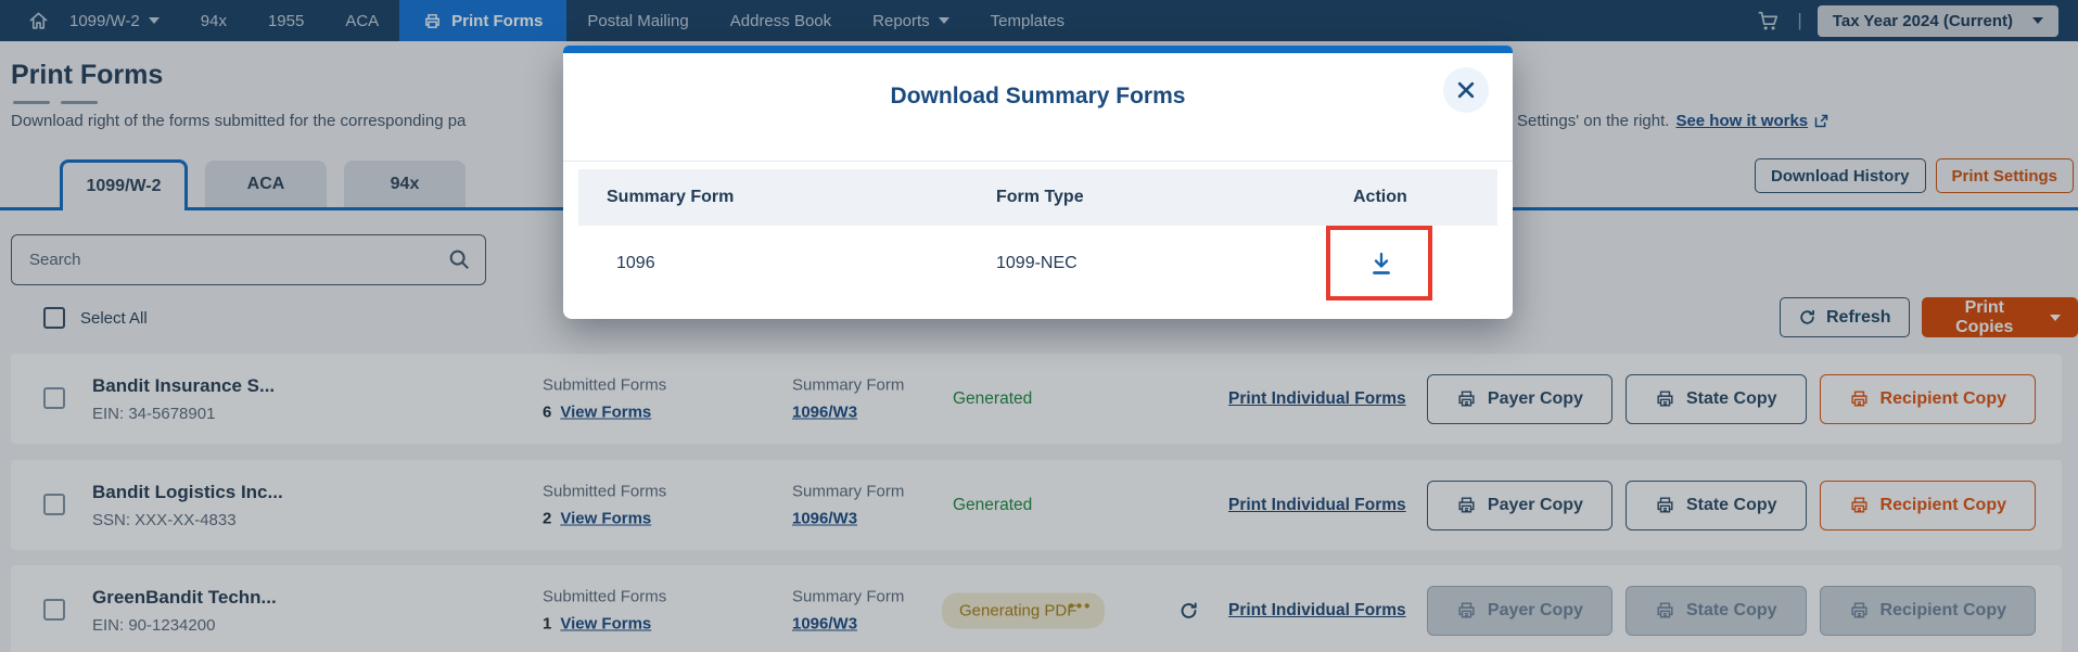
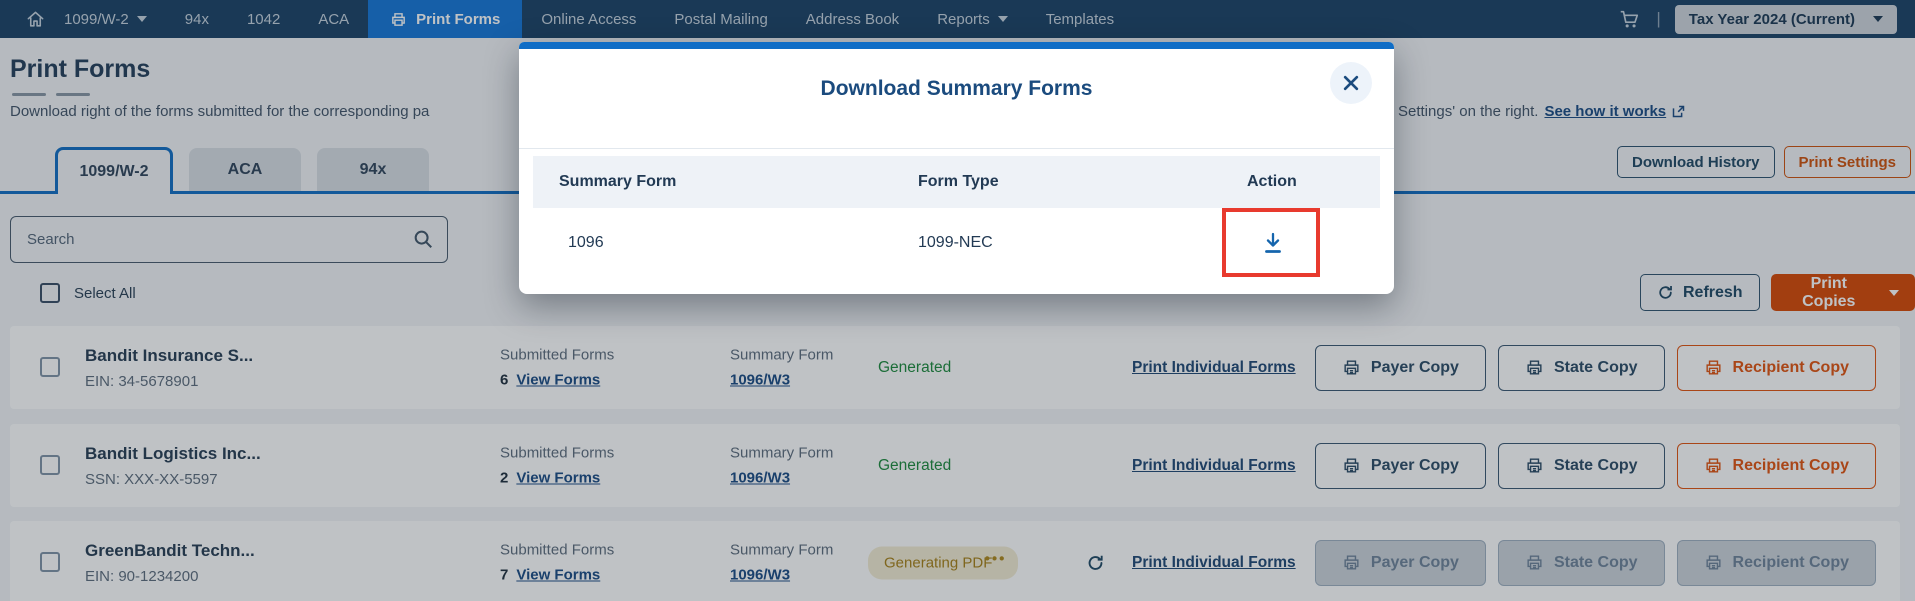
  1099/W-2
  94x
- 1955
+ 1042
  ACA
  Print Forms
+ Online Access
  Postal Mailing
  Address Book
  Reports
  Templates
  |
  Tax Year 2024 (Current)
  Print Forms
  Download right of the forms submitted for the corresponding pa
  Settings' on the right.
  See how it works
  1099/W-2
  ACA
  94x
  Download History
  Print Settings
  Search
  Select All
  Refresh
  Print Copies
  Bandit Insurance S...
  EIN: 34-5678901
  Submitted Forms
  6 View Forms
  Summary Form
  1096/W3
  Generated
  Print Individual Forms
  Payer Copy
  State Copy
  Recipient Copy
  Bandit Logistics Inc...
- SSN: XXX-XX-4833
+ SSN: XXX-XX-5597
  Submitted Forms
  2 View Forms
  Summary Form
  1096/W3
  Generated
  Print Individual Forms
  Payer Copy
  State Copy
  Recipient Copy
  GreenBandit Techn...
  EIN: 90-1234200
  Submitted Forms
- 1 View Forms
+ 7 View Forms
  Summary Form
  1096/W3
  Generating PDF
  •••
  Print Individual Forms
  Payer Copy
  State Copy
  Recipient Copy
  Download Summary Forms
  Summary Form
  Form Type
  Action
  1096
  1099-NEC
